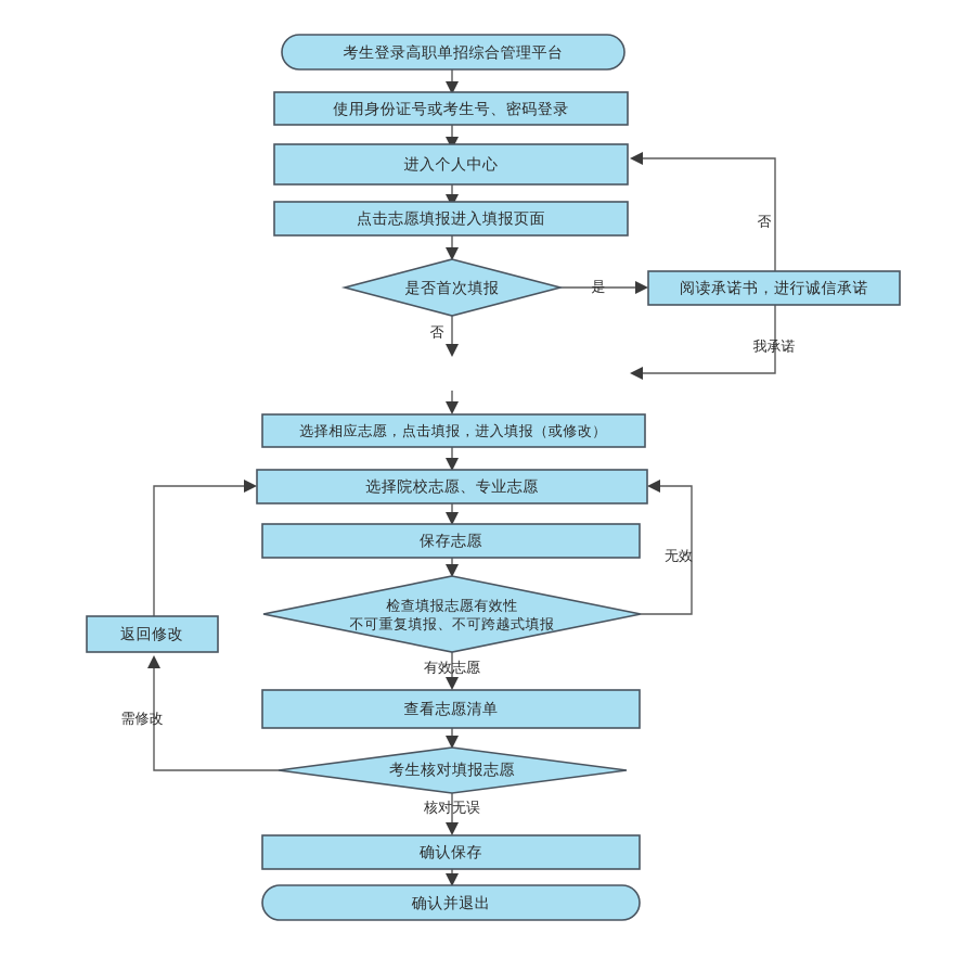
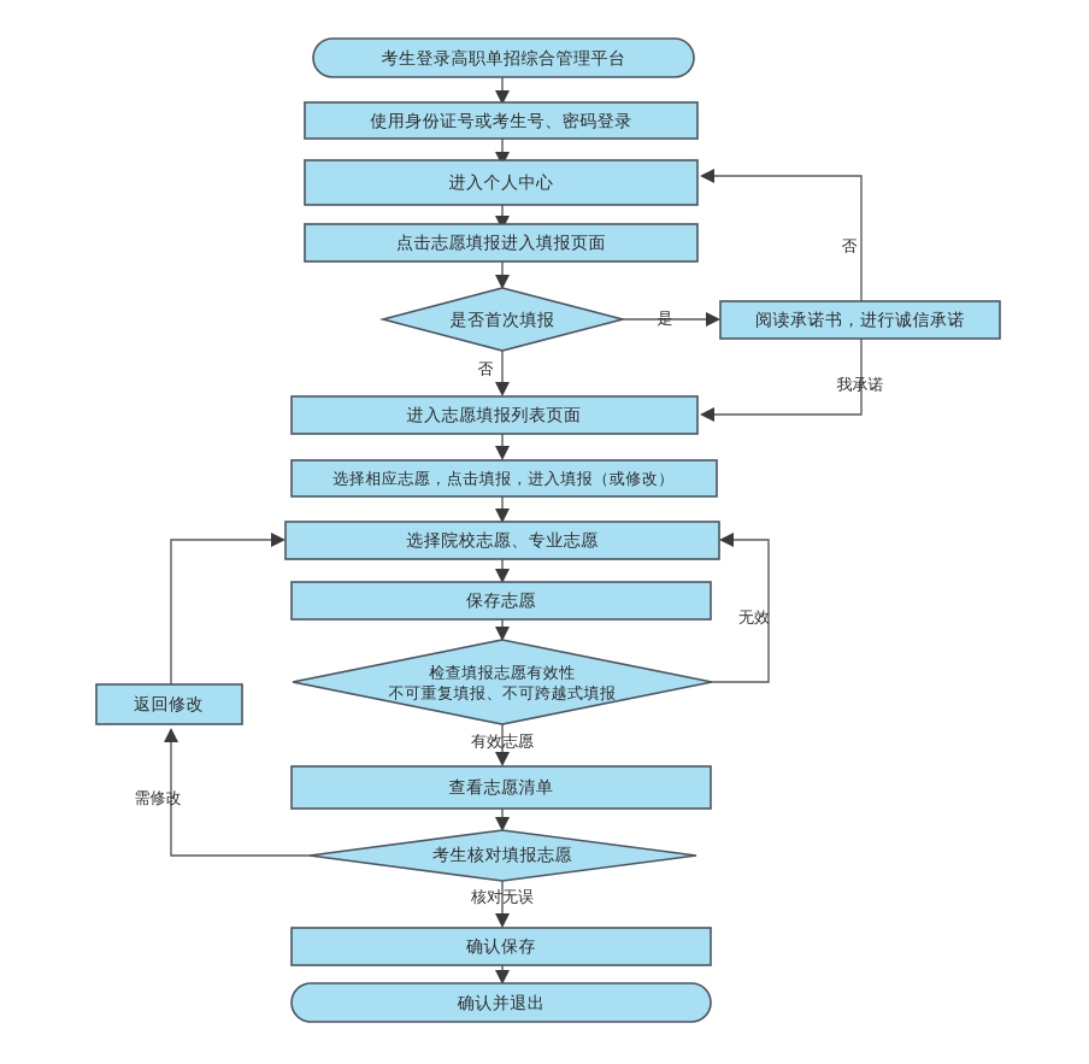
  考生登录高职单招综合管理平台
  使用身份证号或考生号、密码登录
  进入个人中心
  点击志愿填报进入填报页面
  是否首次填报
  阅读承诺书，进行诚信承诺
+ 进入志愿填报列表页面
  选择相应志愿，点击填报，进入填报（或修改）
  选择院校志愿、专业志愿
  保存志愿
  检查填报志愿有效性
  不可重复填报、不可跨越式填报
  返回修改
  查看志愿清单
  考生核对填报志愿
  确认保存
  确认并退出
  是
  否
  否
  我承诺
  无效
  有效志愿
  需修改
  核对无误
